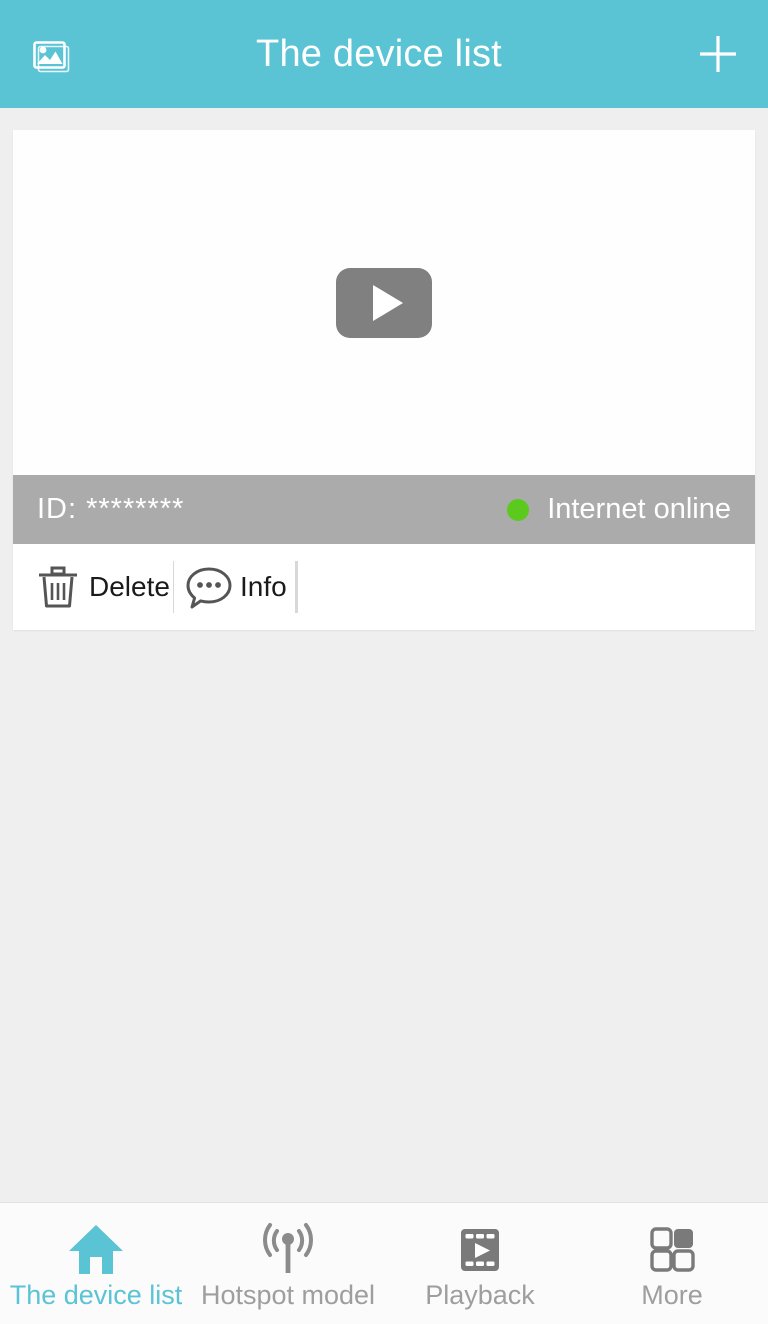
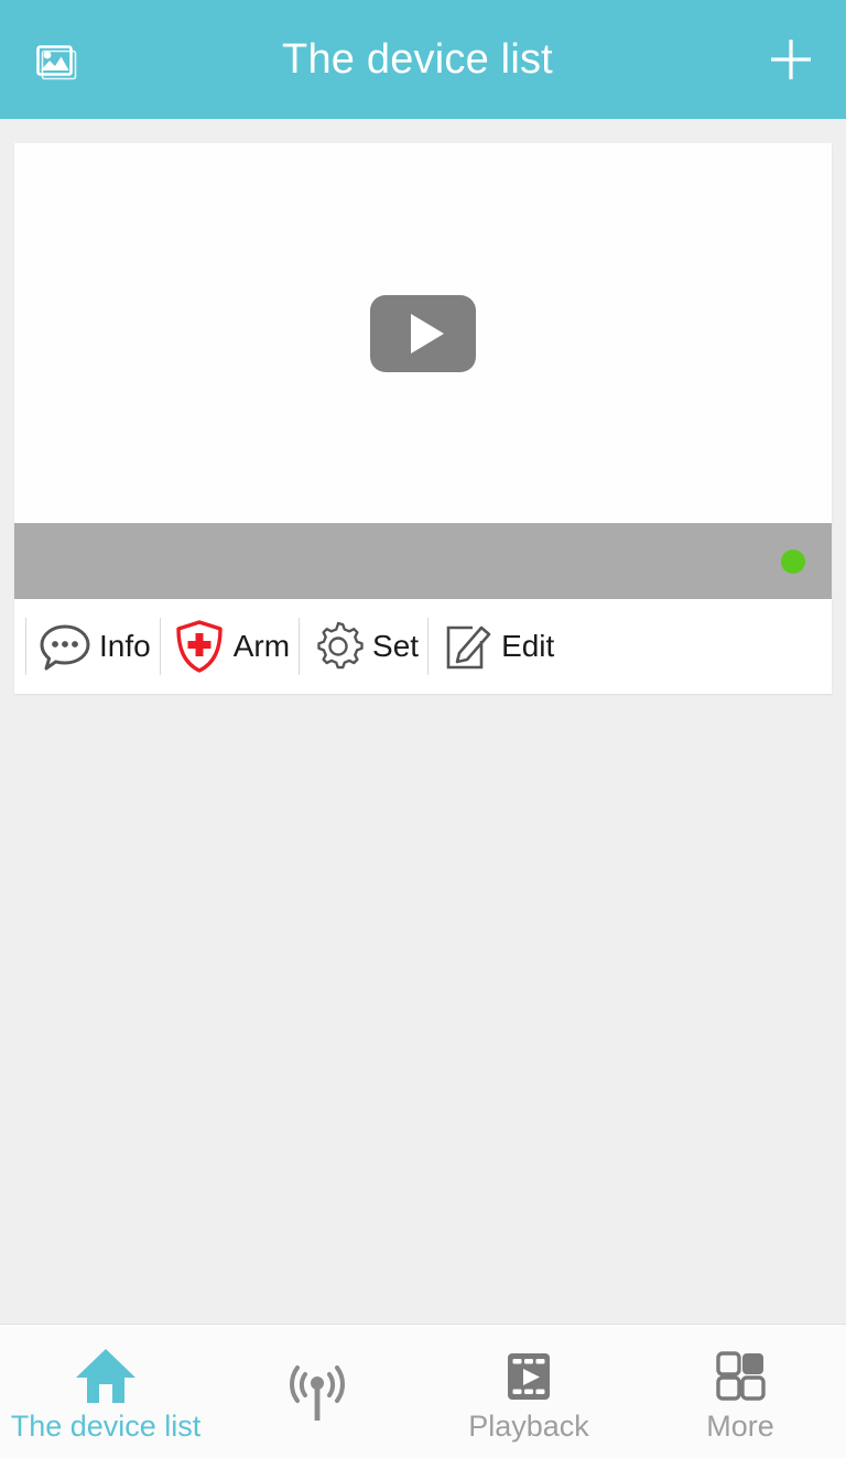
  The device list
- ID: ********
- Internet online
- Delete
  Info
+ Arm
+ Set
+ Edit
  The device list
- Hotspot model
  Playback
  More
